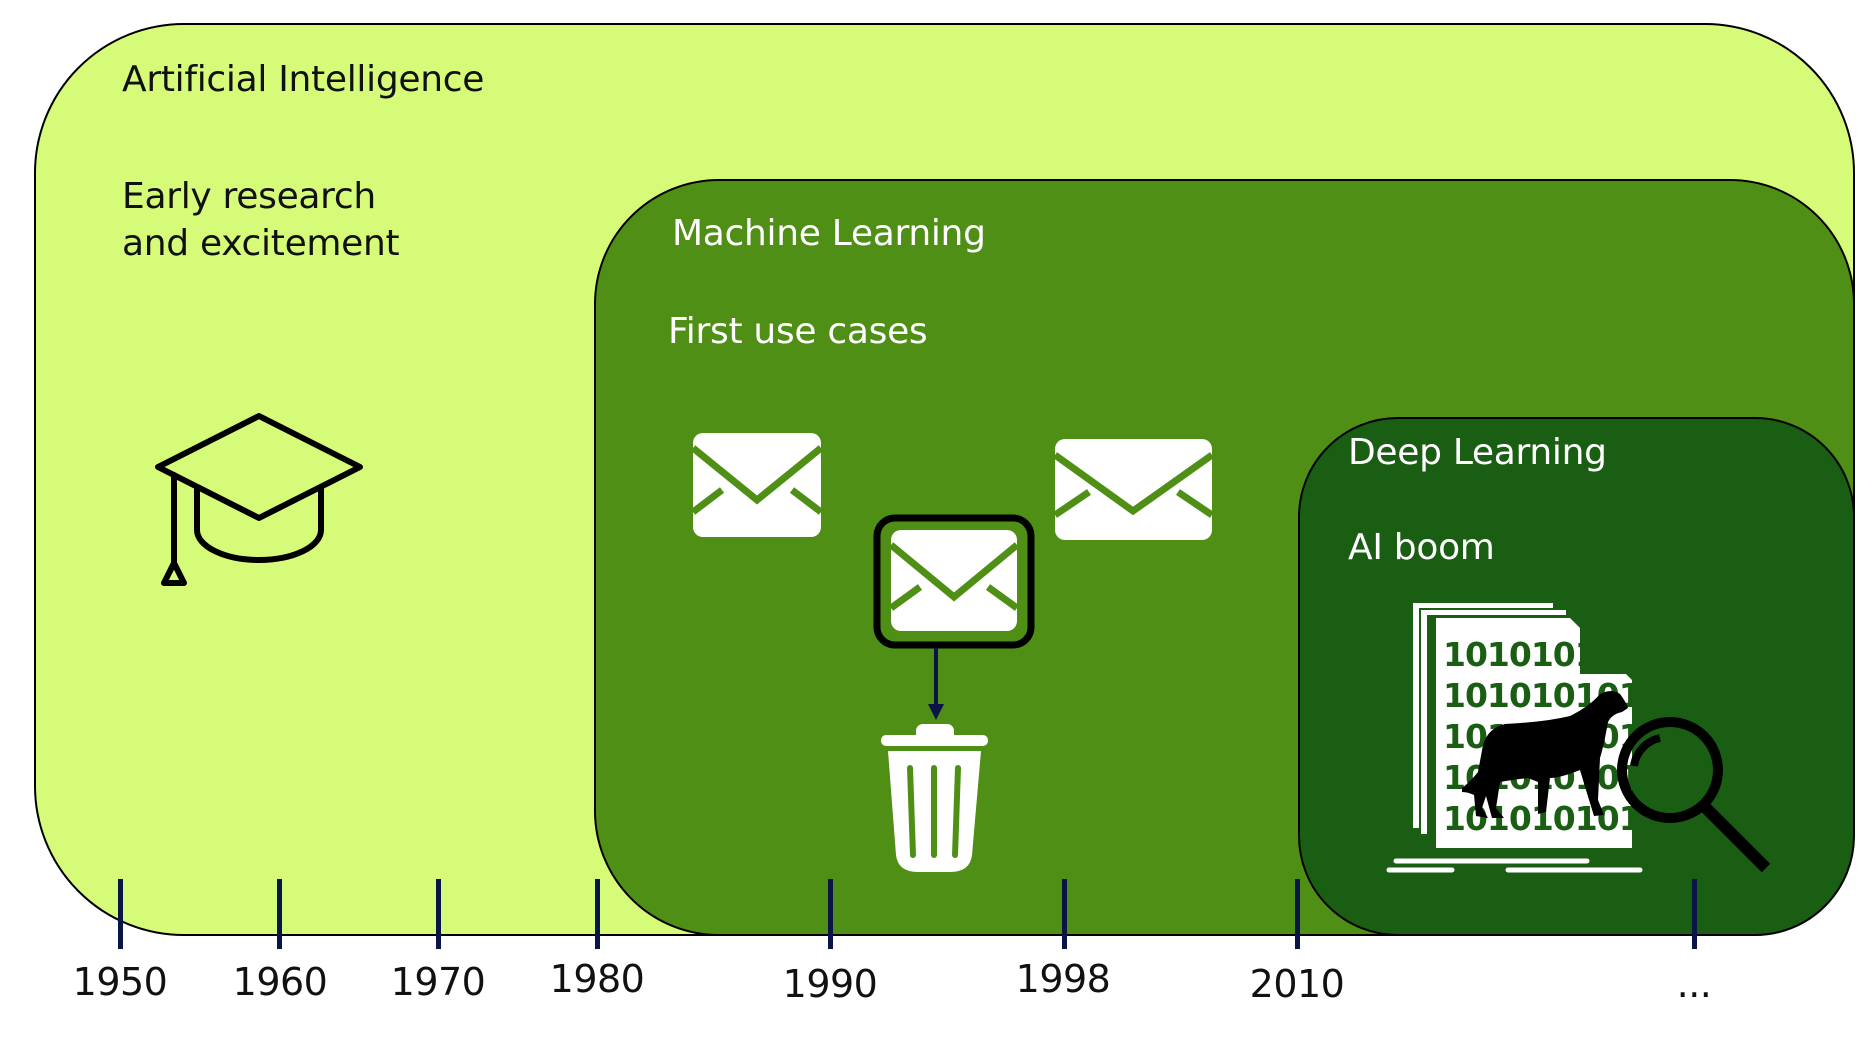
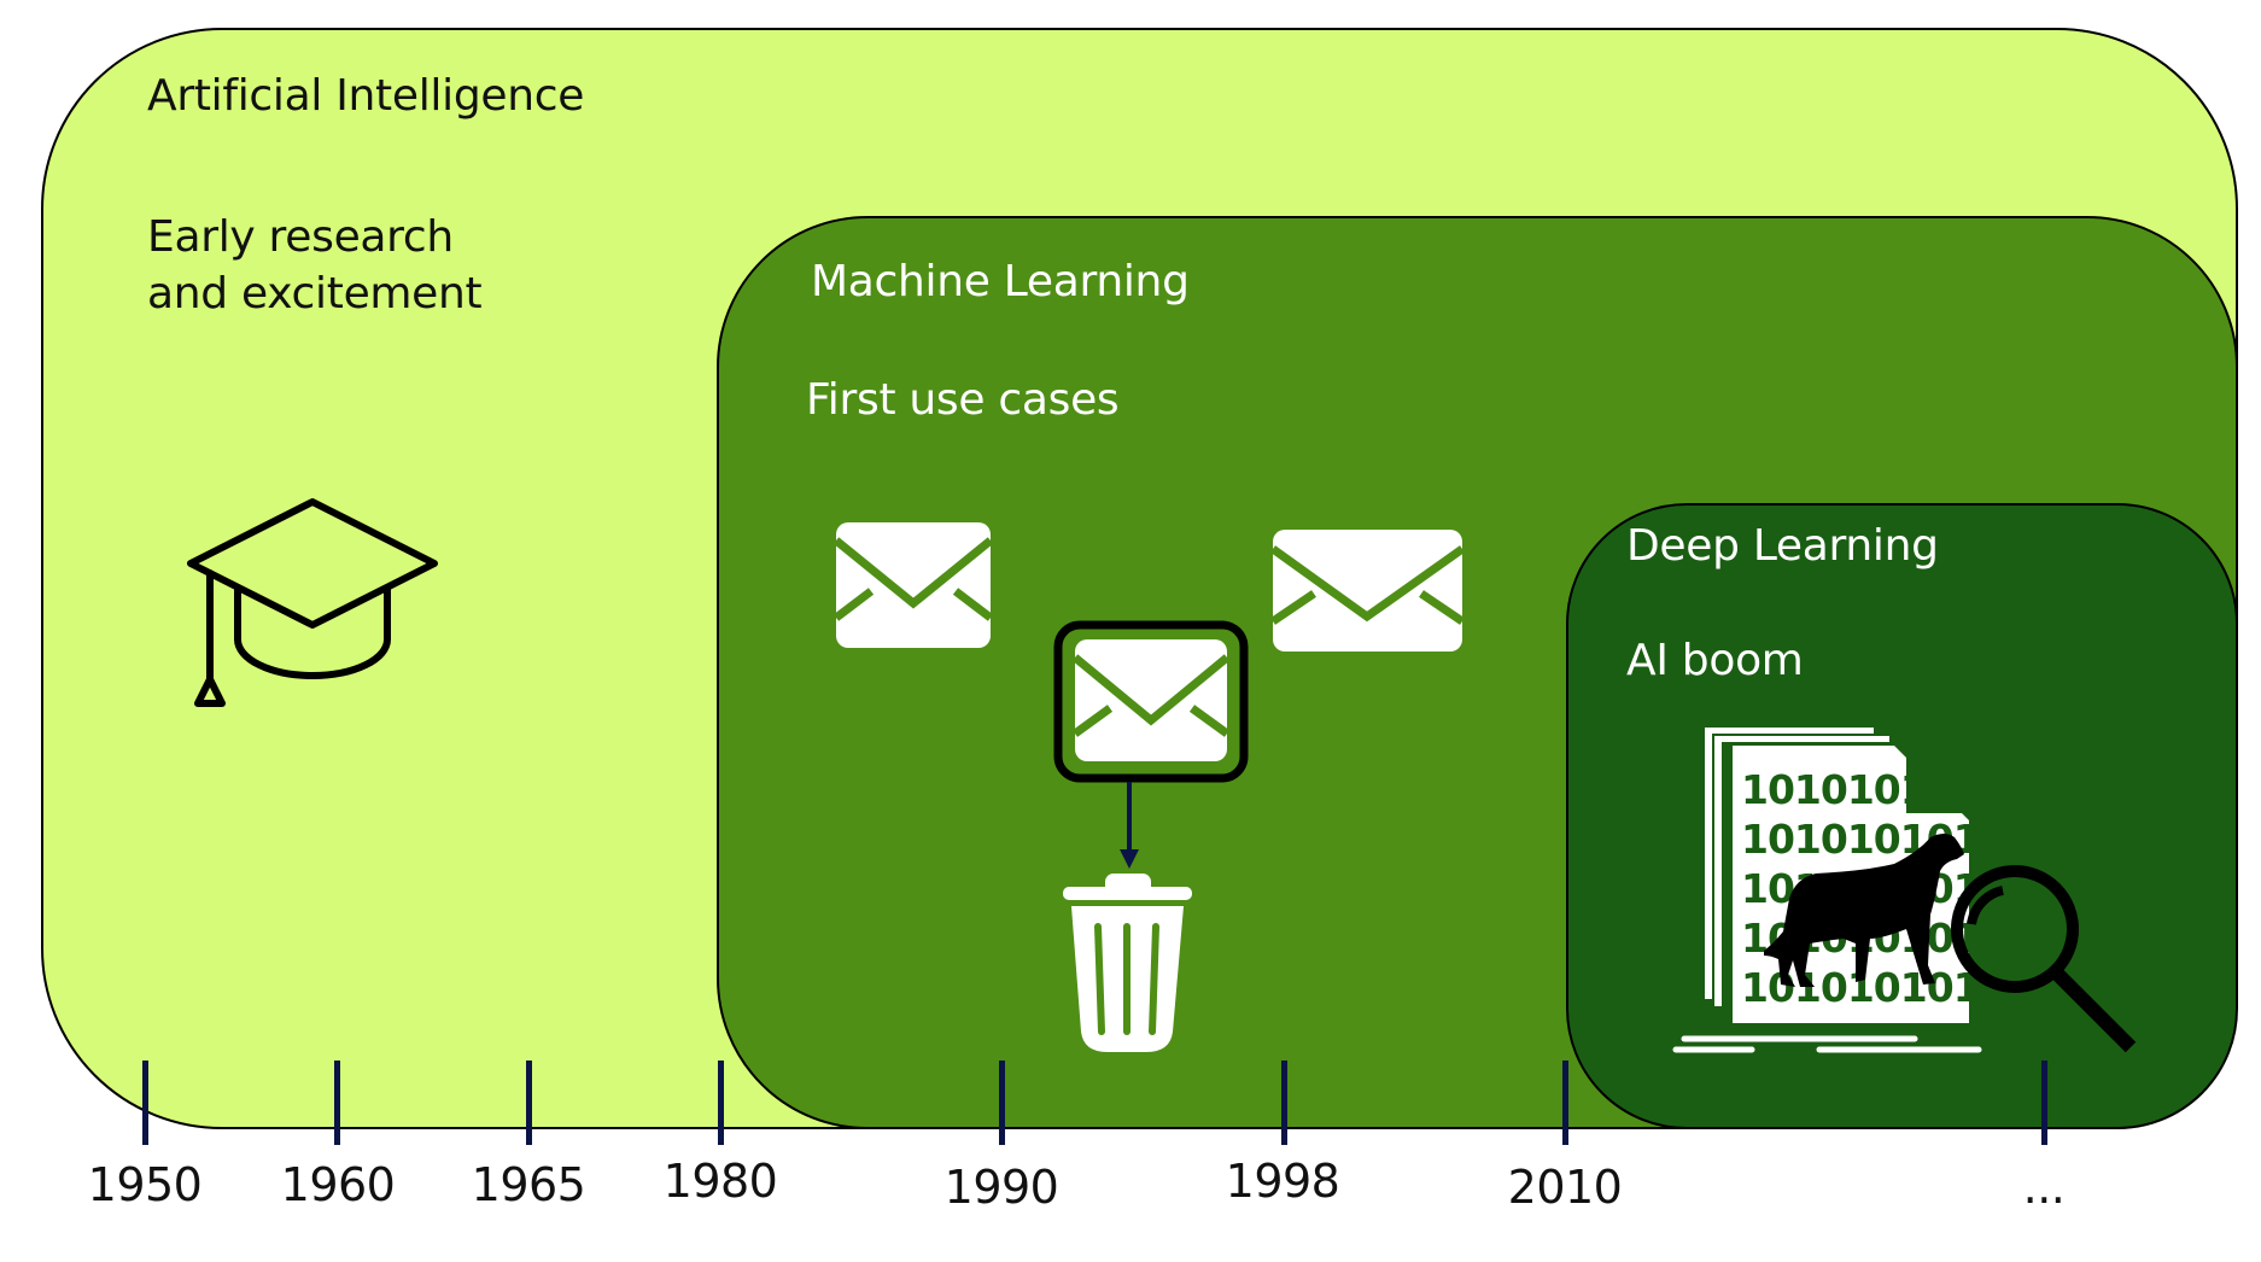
  Artificial Intelligence
  Early research
  and excitement
  Machine Learning
  First use cases
  Deep Learning
  AI boom
  1010101
  101010110
  101010101
  1950
  1960
- 1970
+ 1965
  1980
  1990
  1998
  2010
  ...
